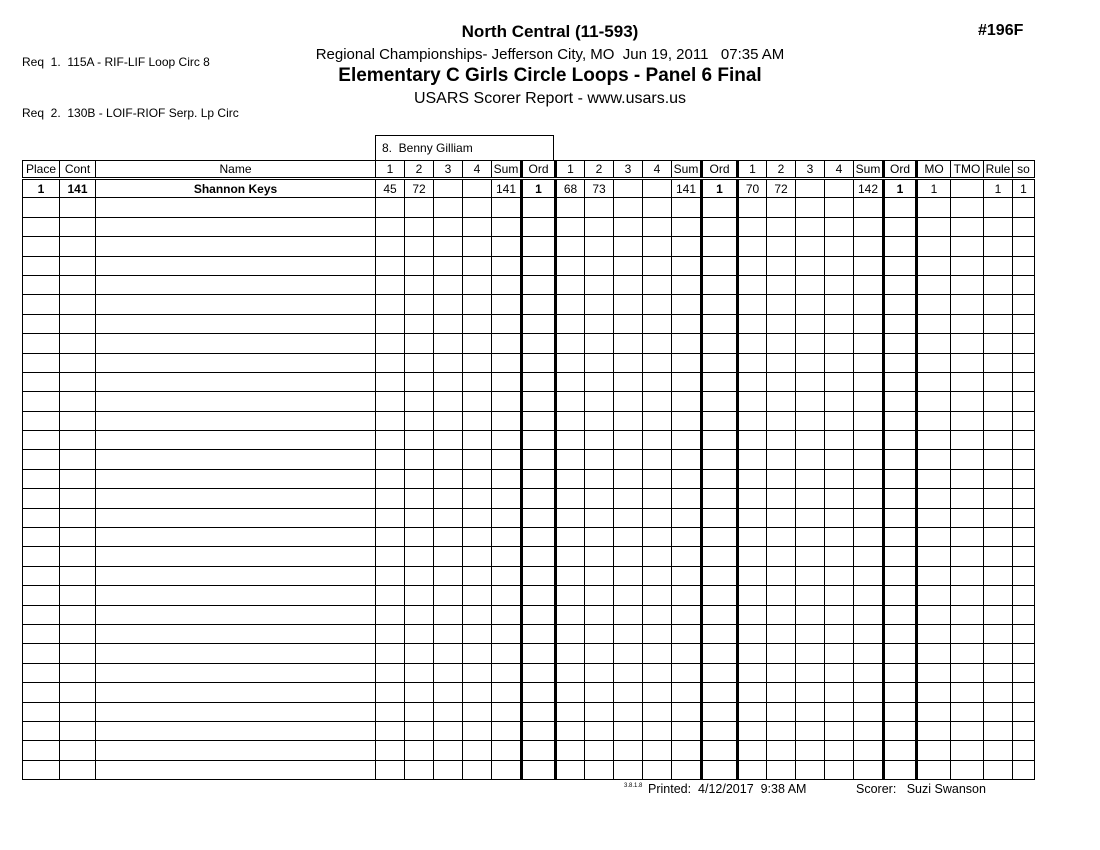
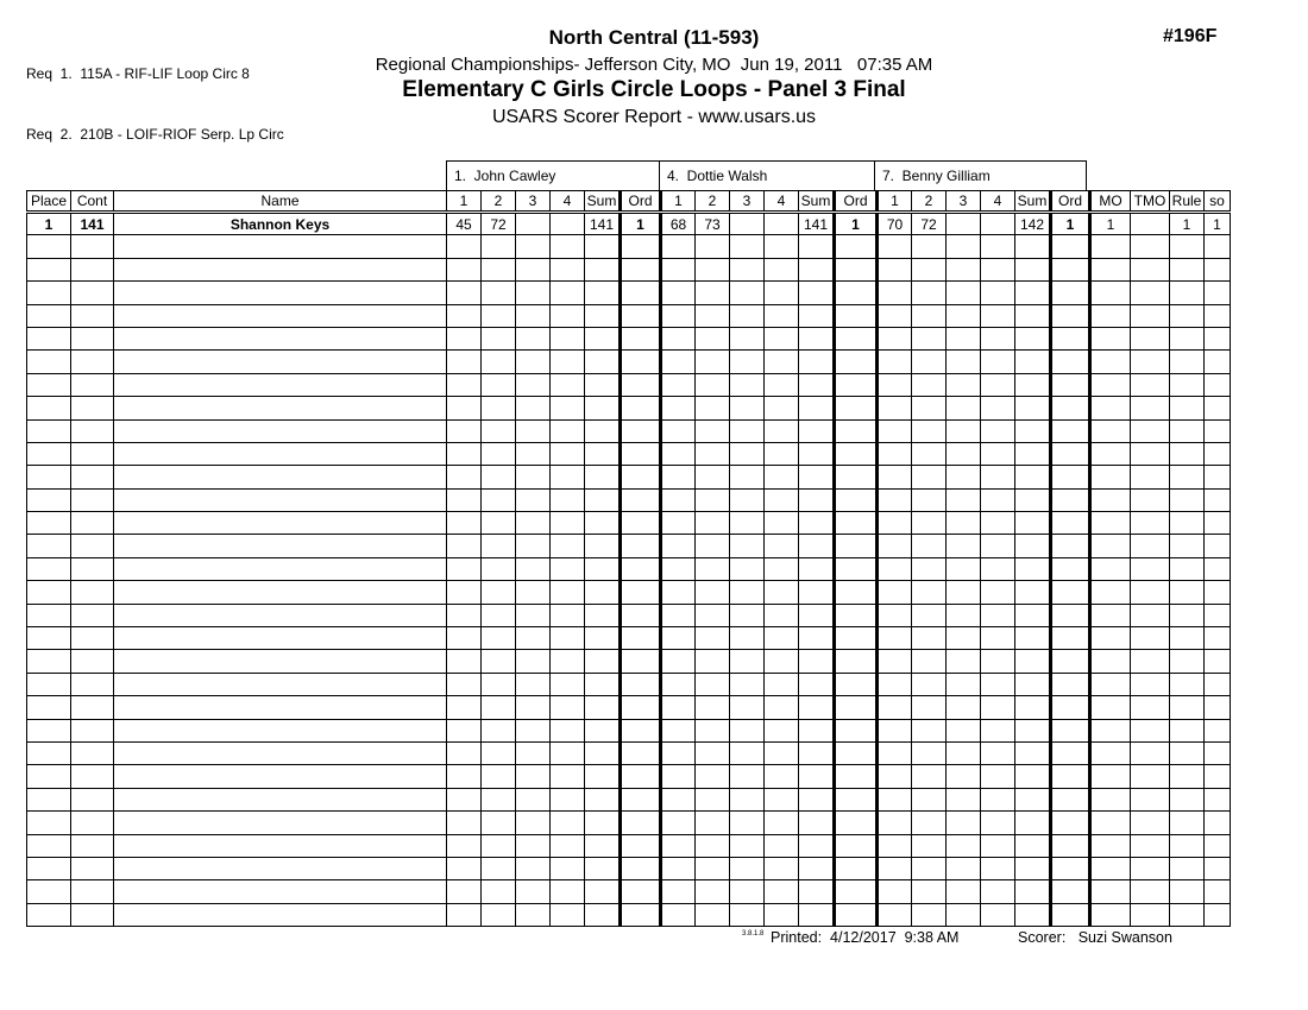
  Req 1. 115A - RIF-LIF Loop Circ 8
- Req 2. 130B - LOIF-RIOF Serp. Lp Circ
+ Req 2. 210B - LOIF-RIOF Serp. Lp Circ
  North Central (11-593)
  Regional Championships- Jefferson City, MO Jun 19, 2011 07:35 AM
- Elementary C Girls Circle Loops - Panel 6 Final
+ Elementary C Girls Circle Loops - Panel 3 Final
  USARS Scorer Report - www.usars.us
  #196F
+ 1. John Cawley
+ 4. Dottie Walsh
- 8. Benny Gilliam
+ 7. Benny Gilliam
  Place	Cont	Name	1	2	3	4	Sum	Ord	1	2	3	4	Sum	Ord	1	2	3	4	Sum	Ord	MO	TMO	Rule	so
  1	141	Shannon Keys	45	72			141	1	68	73			141	1	70	72			142	1	1		1	1
  Printed: 4/12/2017 9:38 AM
  Scorer: Suzi Swanson
